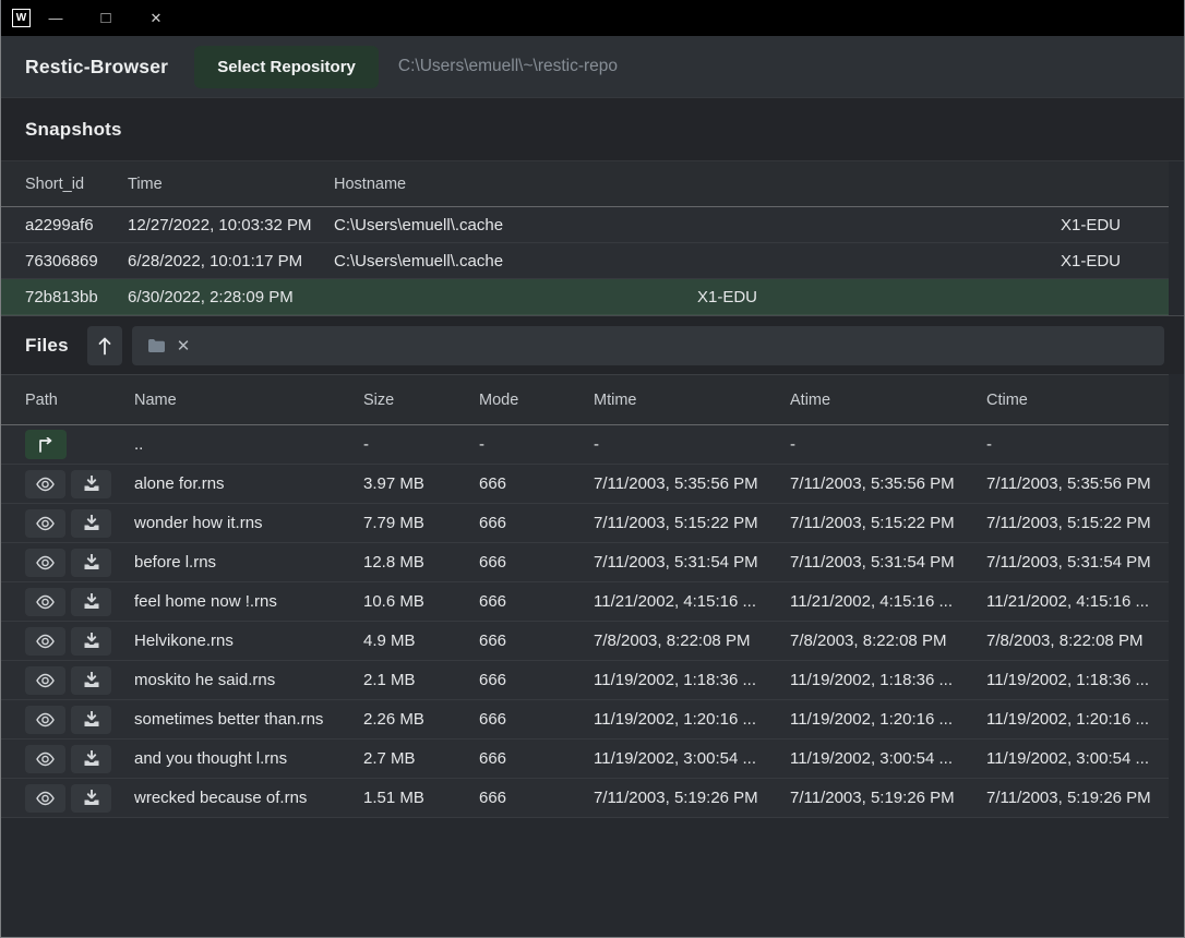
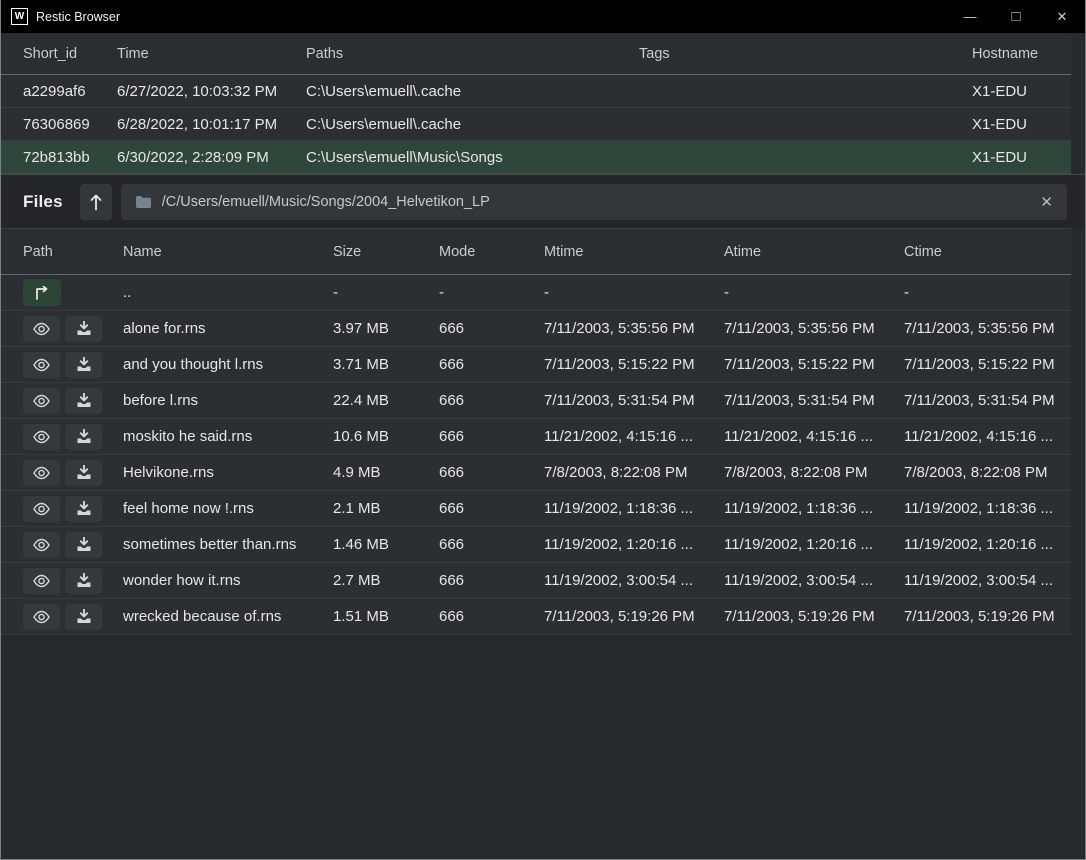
  W
+ Restic Browser
  —
  □
  ✕
- Restic-Browser
- Select Repository
- C:\Users\emuell\~\restic-repo
- Snapshots
  Short_id
  Time
+ Paths
+ Tags
  Hostname
  a2299af6
- 12/27/2022, 10:03:32 PM
+ 6/27/2022, 10:03:32 PM
  C:\Users\emuell\.cache
  X1-EDU
  76306869
  6/28/2022, 10:01:17 PM
  C:\Users\emuell\.cache
  X1-EDU
  72b813bb
  6/30/2022, 2:28:09 PM
+ C:\Users\emuell\Music\Songs
  X1-EDU
  Files
+ /C/Users/emuell/Music/Songs/2004_Helvetikon_LP
  ✕
  Path
  Name
  Size
  Mode
  Mtime
  Atime
  Ctime
  ..
  -
  -
  -
  -
  -
  alone for.rns
  3.97 MB
  666
  7/11/2003, 5:35:56 PM
  7/11/2003, 5:35:56 PM
  7/11/2003, 5:35:56 PM
- wonder how it.rns
+ and you thought l.rns
- 7.79 MB
+ 3.71 MB
  666
  7/11/2003, 5:15:22 PM
  7/11/2003, 5:15:22 PM
  7/11/2003, 5:15:22 PM
  before l.rns
- 12.8 MB
+ 22.4 MB
  666
  7/11/2003, 5:31:54 PM
  7/11/2003, 5:31:54 PM
  7/11/2003, 5:31:54 PM
- feel home now !.rns
+ moskito he said.rns
  10.6 MB
  666
  11/21/2002, 4:15:16 ...
  11/21/2002, 4:15:16 ...
  11/21/2002, 4:15:16 ...
  Helvikone.rns
  4.9 MB
  666
  7/8/2003, 8:22:08 PM
  7/8/2003, 8:22:08 PM
  7/8/2003, 8:22:08 PM
- moskito he said.rns
+ feel home now !.rns
  2.1 MB
  666
  11/19/2002, 1:18:36 ...
  11/19/2002, 1:18:36 ...
  11/19/2002, 1:18:36 ...
  sometimes better than.rns
- 2.26 MB
+ 1.46 MB
  666
  11/19/2002, 1:20:16 ...
  11/19/2002, 1:20:16 ...
  11/19/2002, 1:20:16 ...
- and you thought l.rns
+ wonder how it.rns
  2.7 MB
  666
  11/19/2002, 3:00:54 ...
  11/19/2002, 3:00:54 ...
  11/19/2002, 3:00:54 ...
  wrecked because of.rns
  1.51 MB
  666
  7/11/2003, 5:19:26 PM
  7/11/2003, 5:19:26 PM
  7/11/2003, 5:19:26 PM
